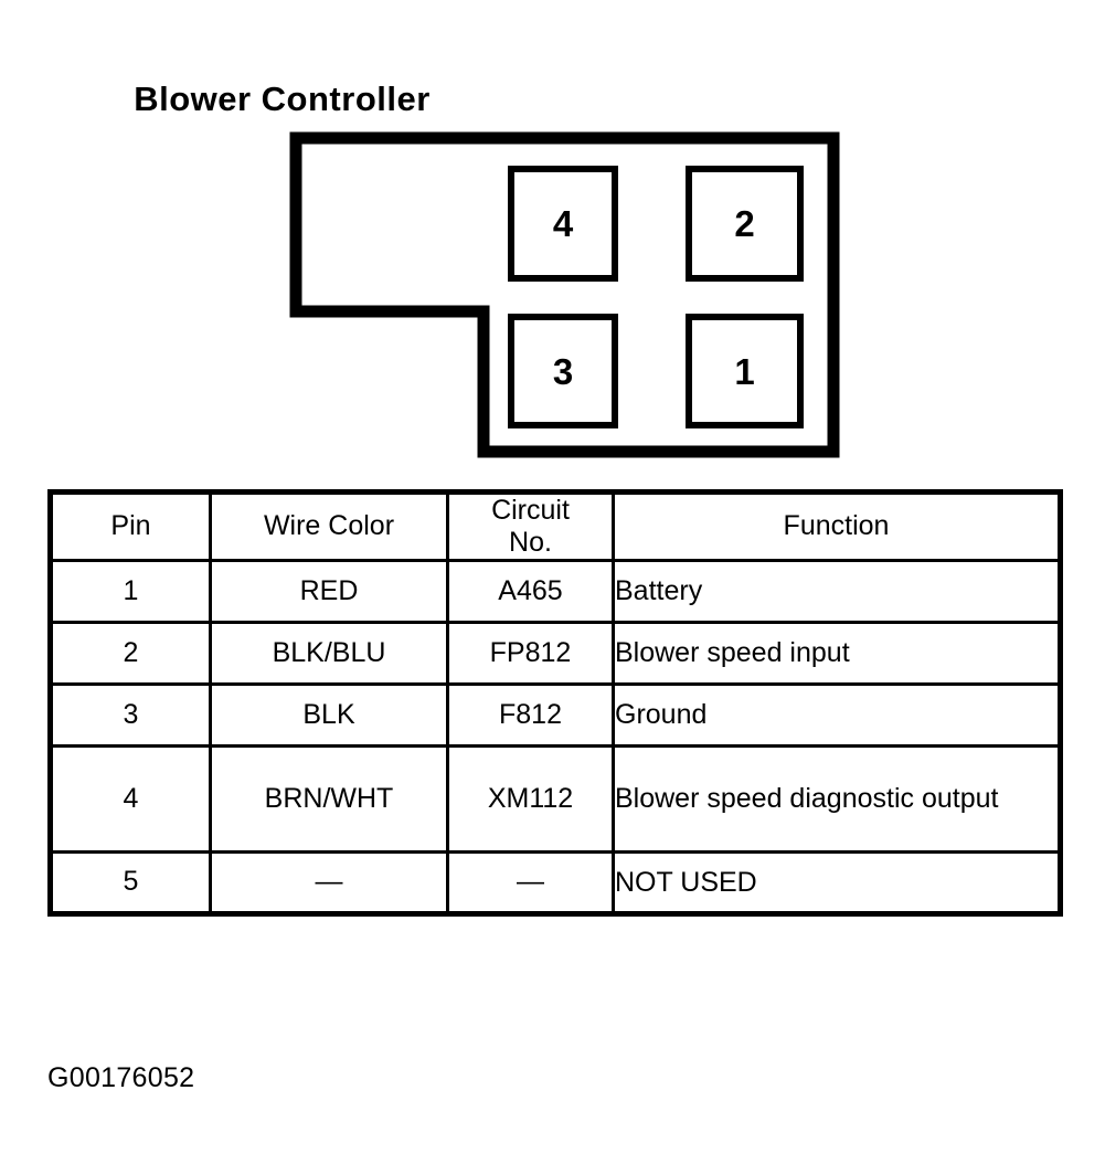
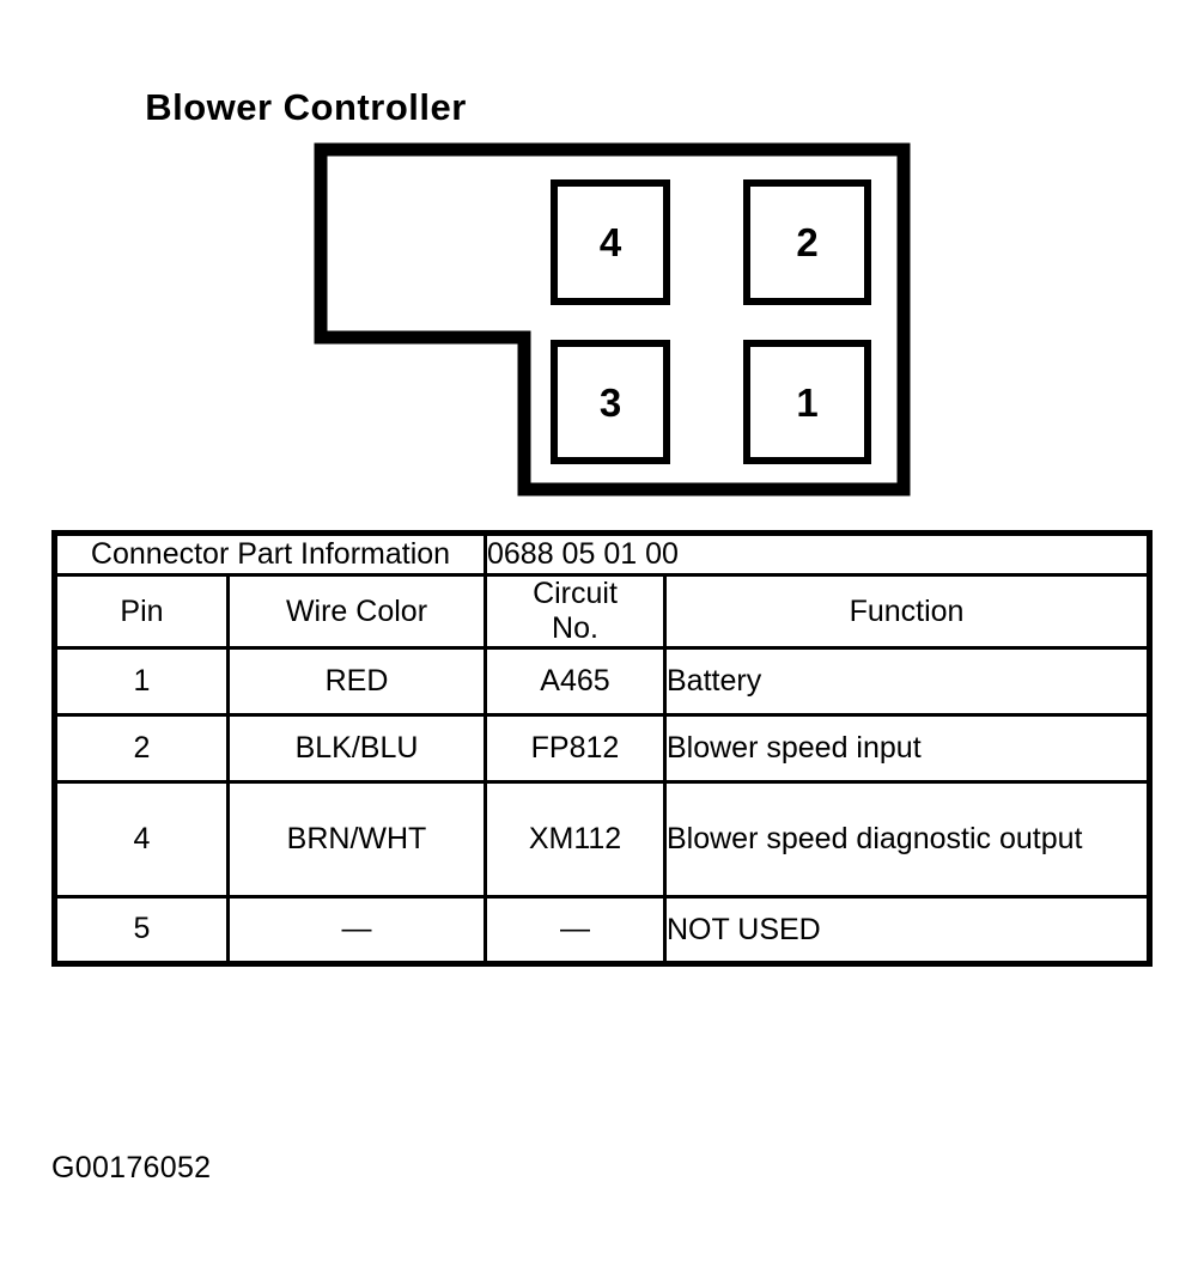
  Blower Controller
  4
  2
  3
  1
+ Connector Part Information	0688 05 01 00
  Pin	Wire Color	Circuit No.	Function
  1	RED	A465	Battery
  2	BLK/BLU	FP812	Blower speed input
- 3	BLK	F812	Ground
  4	BRN/WHT	XM112	Blower speed diagnostic output
  5	—	—	NOT USED
  G00176052
